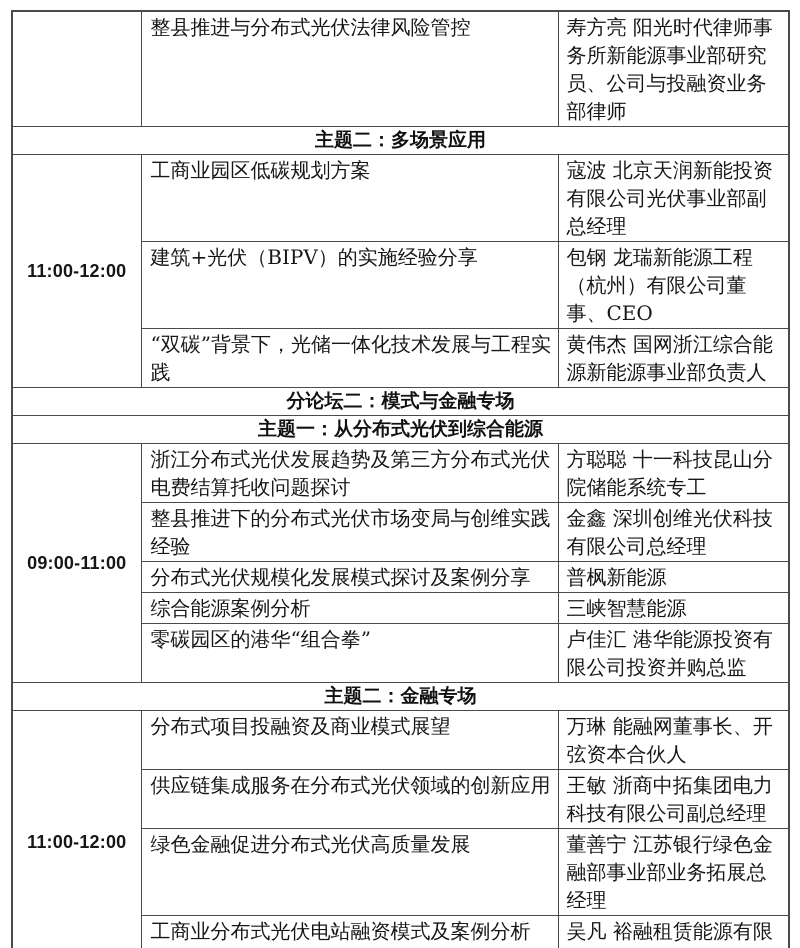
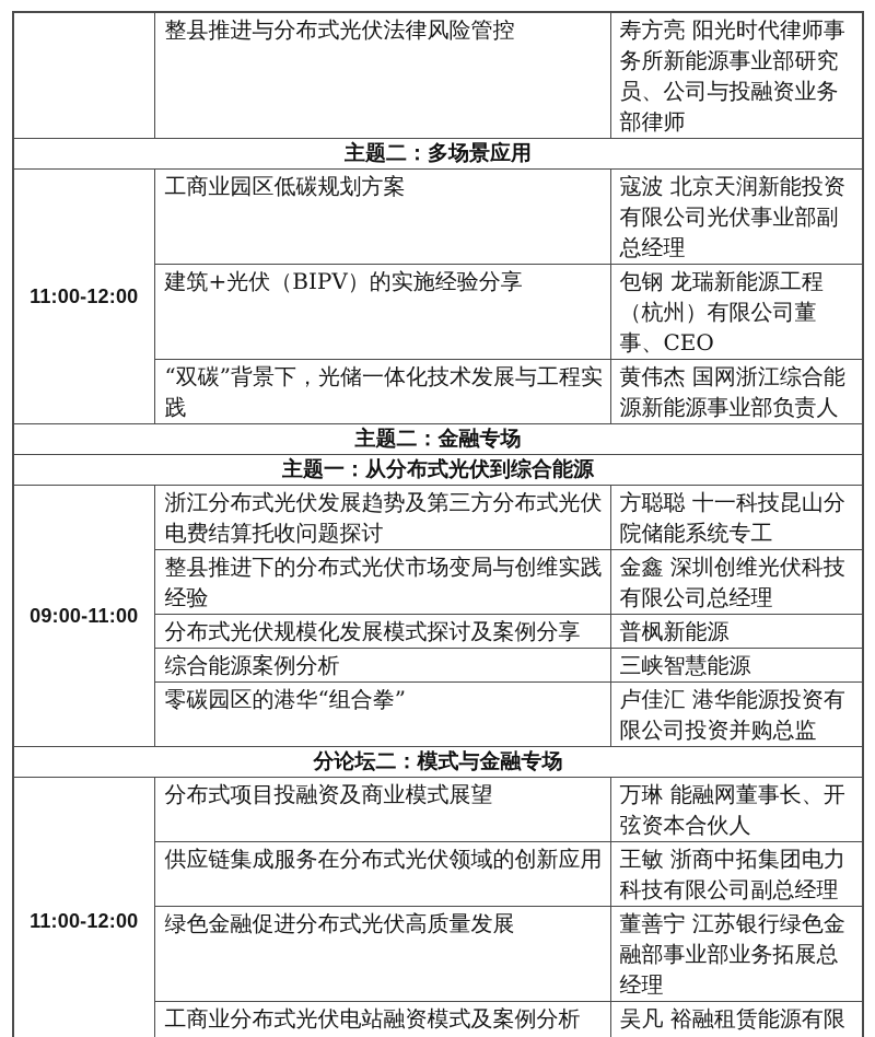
  	整县推进与分布式光伏法律风险管控	寿方亮 阳光时代律师事务所新能源事业部研究员、公司与投融资业务部律师
  主题二：多场景应用
  11:00-12:00	工商业园区低碳规划方案	寇波 北京天润新能投资有限公司光伏事业部副总经理
  建筑+光伏（BIPV）的实施经验分享	包钢 龙瑞新能源工程（杭州）有限公司董事、CEO
  “双碳”背景下，光储一体化技术发展与工程实践	黄伟杰 国网浙江综合能源新能源事业部负责人
- 分论坛二：模式与金融专场
+ 主题二：金融专场
  主题一：从分布式光伏到综合能源
  09:00-11:00	浙江分布式光伏发展趋势及第三方分布式光伏电费结算托收问题探讨	方聪聪 十一科技昆山分院储能系统专工
  整县推进下的分布式光伏市场变局与创维实践经验	金鑫 深圳创维光伏科技有限公司总经理
  分布式光伏规模化发展模式探讨及案例分享	普枫新能源
  综合能源案例分析	三峡智慧能源
  零碳园区的港华“组合拳”	卢佳汇 港华能源投资有限公司投资并购总监
- 主题二：金融专场
+ 分论坛二：模式与金融专场
  11:00-12:00	分布式项目投融资及商业模式展望	万琳 能融网董事长、开弦资本合伙人
  供应链集成服务在分布式光伏领域的创新应用	王敏 浙商中拓集团电力科技有限公司副总经理
  绿色金融促进分布式光伏高质量发展	董善宁 江苏银行绿色金融部事业部业务拓展总经理
  工商业分布式光伏电站融资模式及案例分析	吴凡 裕融租赁能源有限
